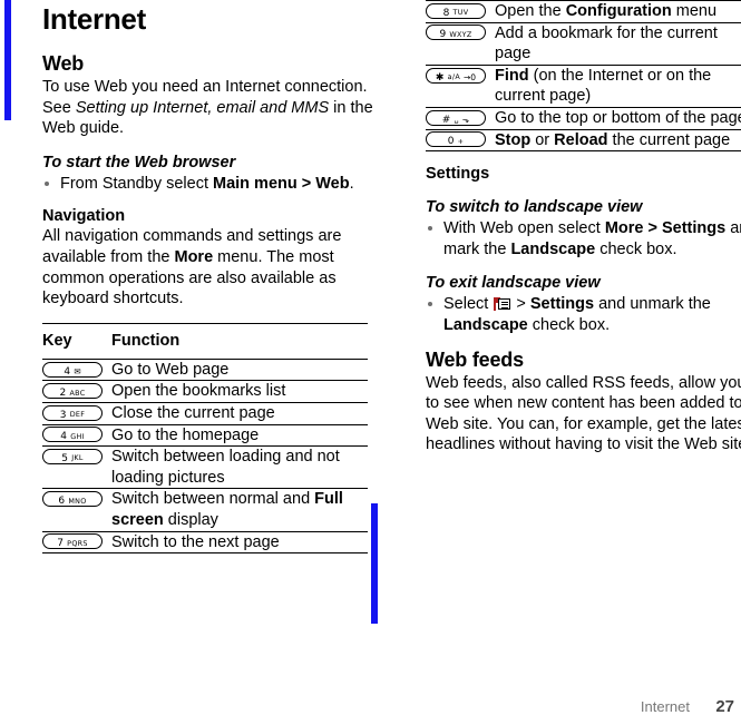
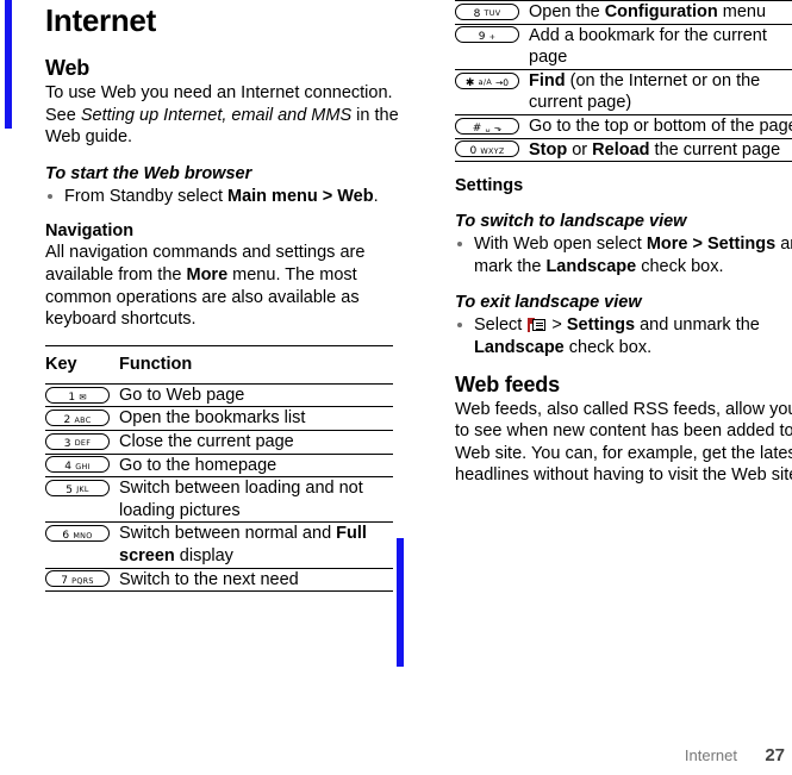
  Internet
  Web
  To use Web you need an Internet connection. See Setting up Internet, email and MMS in the Web guide.
  To start the Web browser
  From Standby select Main menu > Web.
  Navigation
  All navigation commands and settings are available from the More menu. The most common operations are also available as keyboard shortcuts.
  Key	Function
- 4 ✉	Go to Web page
+ 1 ✉	Go to Web page
  2 ABC	Open the bookmarks list
  3 DEF	Close the current page
  4 GHI	Go to the homepage
  5 JKL	Switch between loading and not loading pictures
  6 MNO	Switch between normal and Full screen display
- 7 PQRS	Switch to the next page
+ 7 PQRS	Switch to the next need
  8 TUV	Open the Configuration menu
- 9 WXYZ	Add a bookmark for the current page
+ 9 +	Add a bookmark for the current page
  ✱ a/A →0	Find (on the Internet or on the current page)
  # ␣ ⬎	Go to the top or bottom of the pag
- 0 +	Stop or Reload the current page
+ 0 WXYZ	Stop or Reload the current page
  Settings
  To switch to landscape view
  With Web open select More > Settings a mark the Landscape check box.
  To exit landscape view
  Select > Settings and unmark the Landscape check box.
  Web feeds
  Web feeds, also called RSS feeds, allow yo to see when new content has been added to Web site. You can, for example, get the late headlines without having to visit the Web sit
  Internet
  27
